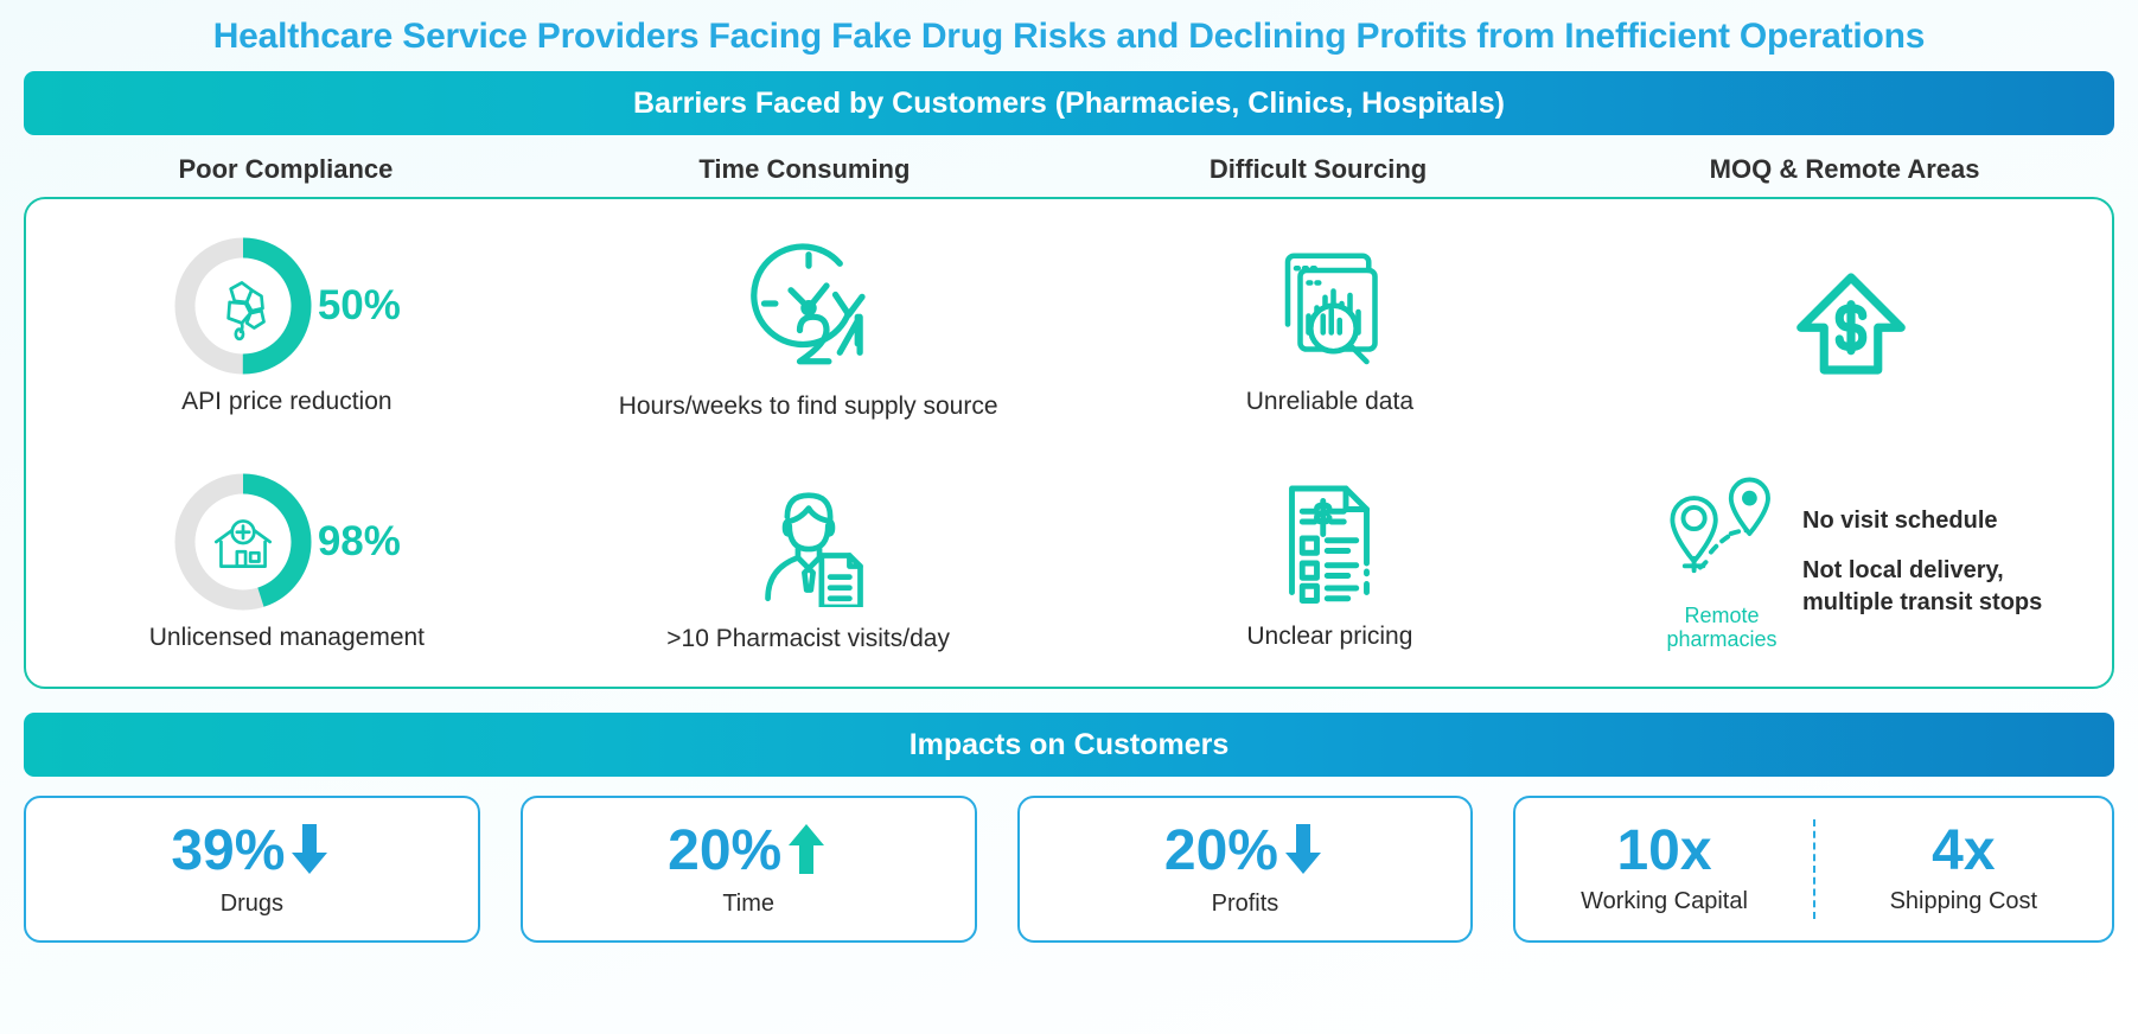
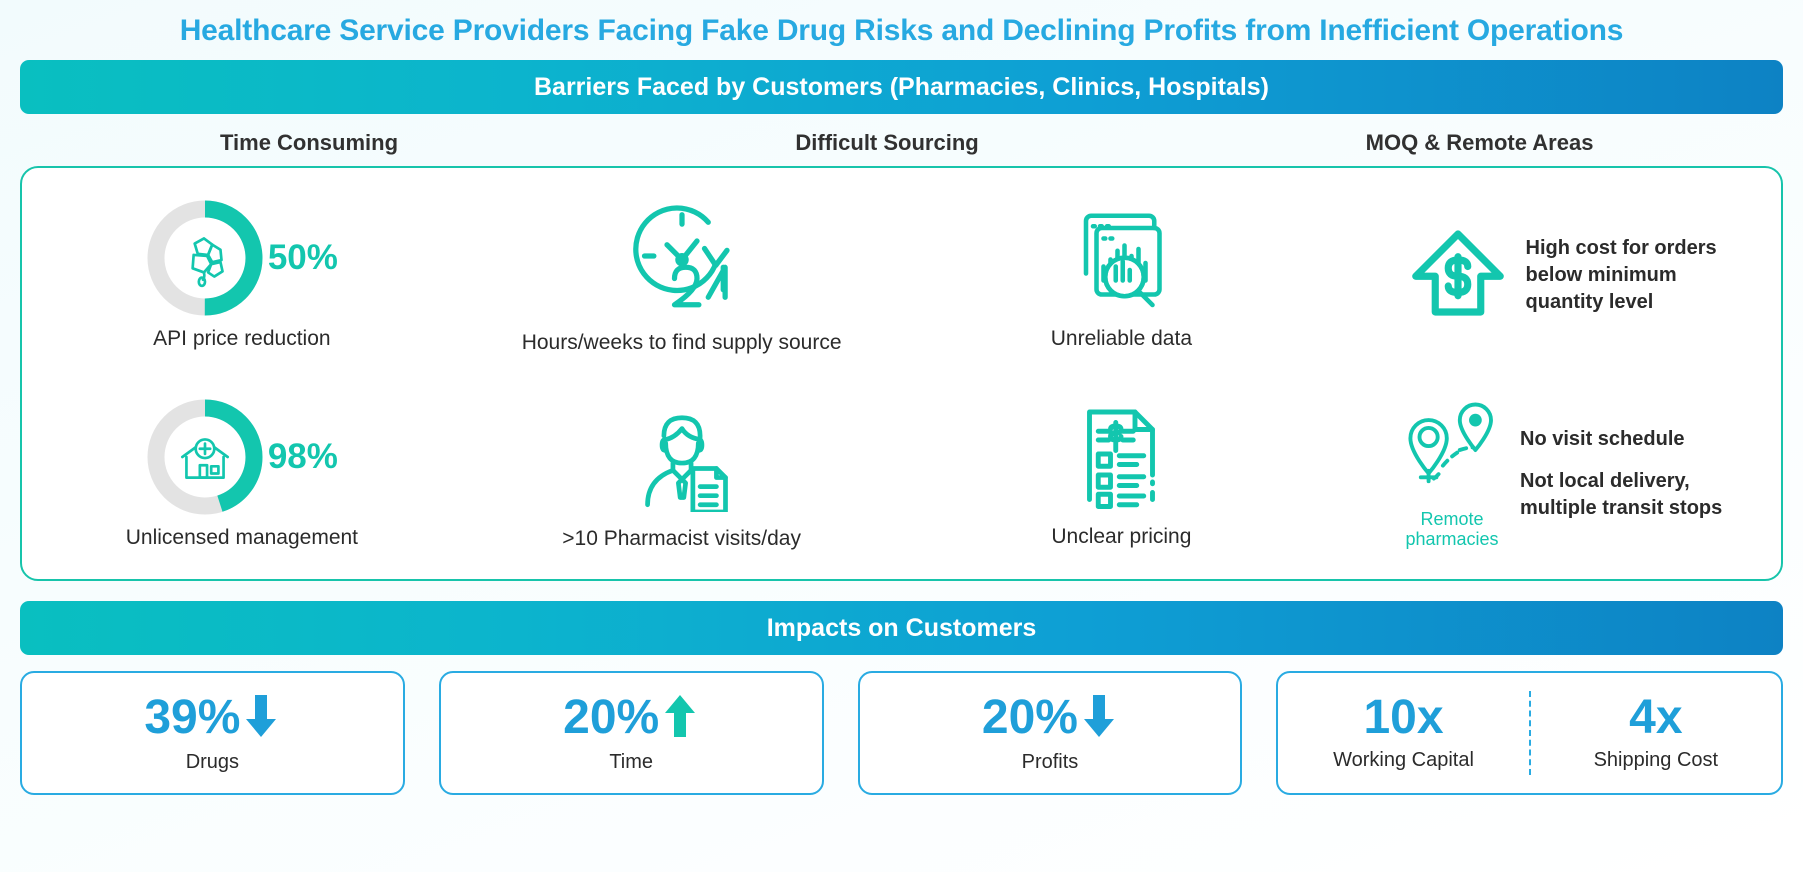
  Healthcare Service Providers Facing Fake Drug Risks and Declining Profits from Inefficient Operations
  Barriers Faced by Customers (Pharmacies, Clinics, Hospitals)
- Poor Compliance
  Time Consuming
  Difficult Sourcing
  MOQ & Remote Areas
  50%
  API price reduction
  98%
  Unlicensed management
  Hours/weeks to find supply source
  >10 Pharmacist visits/day
  Unreliable data
  Unclear pricing
+ High cost for orders
+ below minimum
+ quantity level
  Remote
  pharmacies
  No visit schedule
  Not local delivery,
  multiple transit stops
  Impacts on Customers
  39%
  Drugs
  20%
  Time
  20%
  Profits
  10x
  Working Capital
  4x
  Shipping Cost
